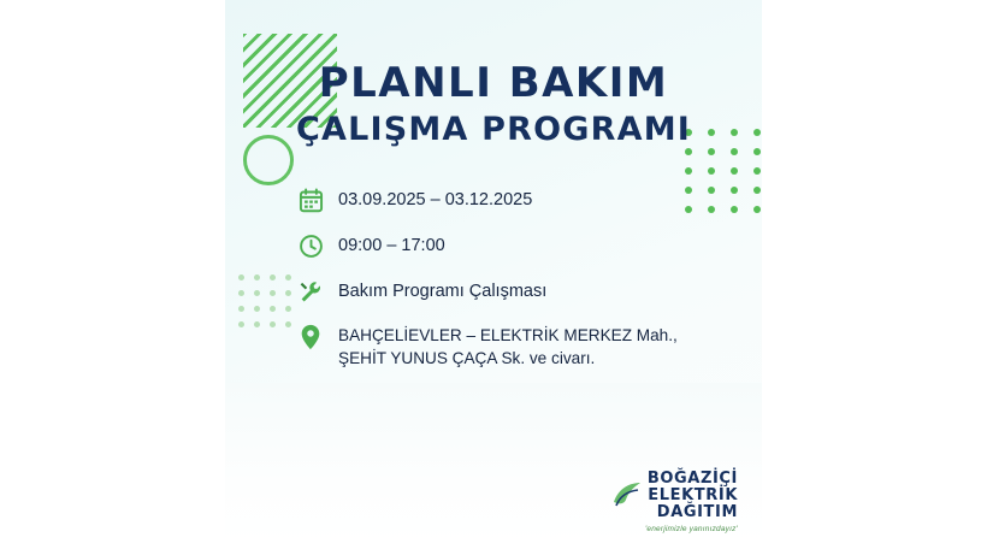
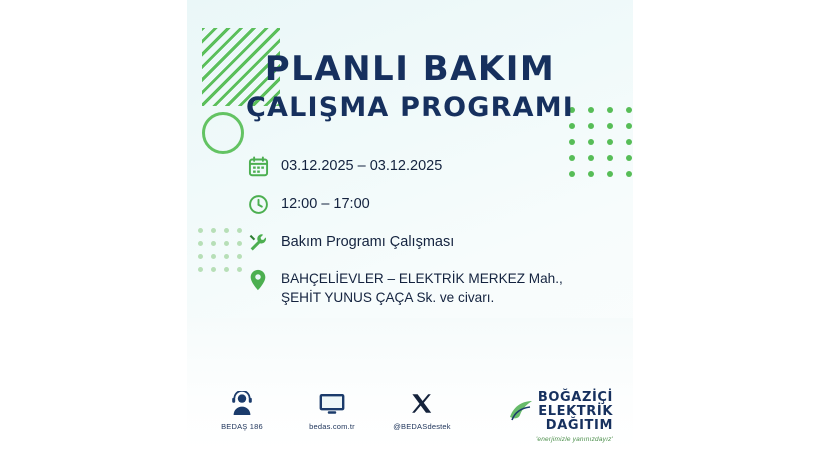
  PLANLI BAKIM
  ÇALIŞMA PROGRAMI
- 03.09.2025 – 03.12.2025
+ 03.12.2025 – 03.12.2025
- 09:00 – 17:00
+ 12:00 – 17:00
  Bakım Programı Çalışması
  BAHÇELİEVLER – ELEKTRİK MERKEZ Mah.,
  ŞEHİT YUNUS ÇAÇA Sk. ve civarı.
+ BEDAŞ 186
+ bedas.com.tr
+ @BEDASdestek
  BOĞAZİÇİ
  ELEKTRİK
  DAĞITIM
